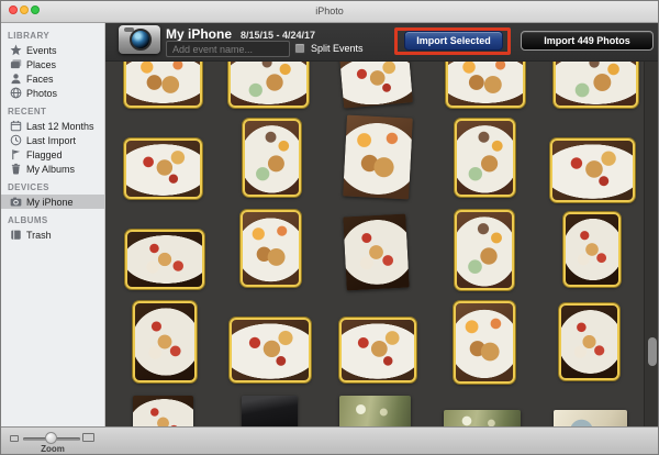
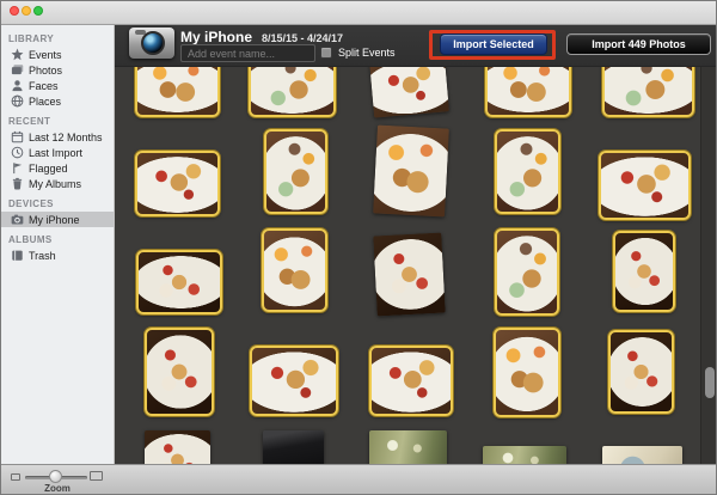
- iPhoto
  LIBRARY
  Events
- Places
+ Photos
  Faces
- Photos
+ Places
  RECENT
  Last 12 Months
  Last Import
  Flagged
  My Albums
  DEVICES
  My iPhone
  ALBUMS
  Trash
  My iPhone
  8/15/15 - 4/24/17
  Add event name...
  Split Events
  Import Selected
  Import 449 Photos
  Zoom
